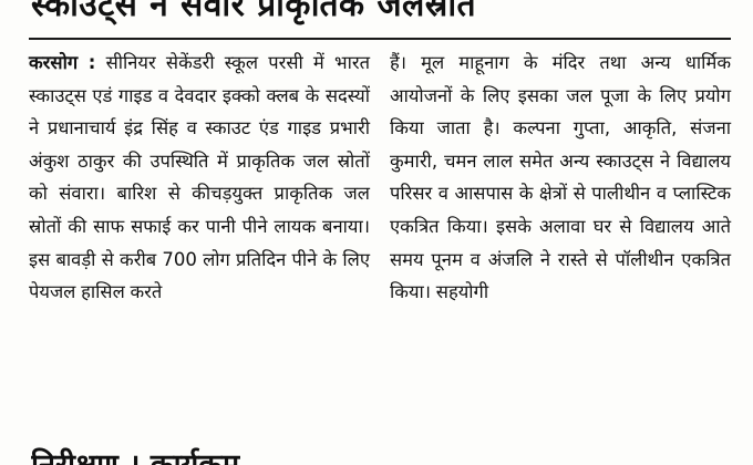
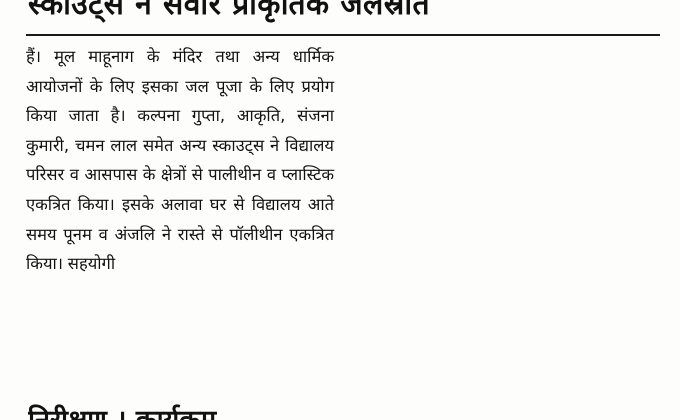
  स्काउट्स ने संवारे प्राकृतिक जलस्रोत
- करसोग : सीनियर सेकेंडरी स्कूल परसी में भारत स्काउट्स एडं गाइड व देवदार इक्को क्लब के सदस्यों ने प्रधानाचार्य इंद्र सिंह व स्काउट एंड गाइड प्रभारी अंकुश ठाकुर की उपस्थिति में प्राकृतिक जल स्रोतों को संवारा। बारिश से कीचड़युक्त प्राकृतिक जल स्रोतों की साफ सफाई कर पानी पीने लायक बनाया। इस बावड़ी से करीब 700 लोग प्रतिदिन पीने के लिए पेयजल हासिल करते
  हैं। मूल माहूनाग के मंदिर तथा अन्य धार्मिक आयोजनों के लिए इसका जल पूजा के लिए प्रयोग किया जाता है। कल्पना गुप्ता, आकृति, संजना कुमारी, चमन लाल समेत अन्य स्काउट्स ने विद्यालय परिसर व आसपास के क्षेत्रों से पालीथीन व प्लास्टिक एकत्रित किया। इसके अलावा घर से विद्यालय आते समय पूनम व अंजलि ने रास्ते से पॉलीथीन एकत्रित किया। सहयोगी
